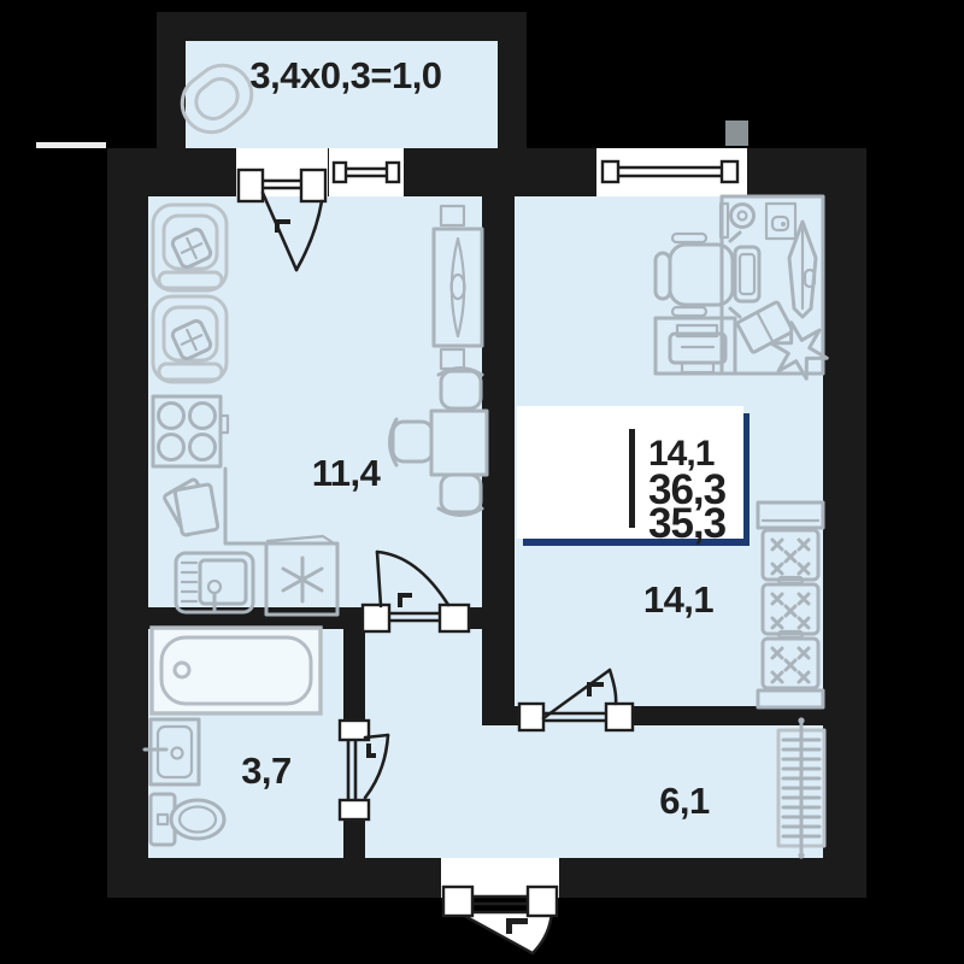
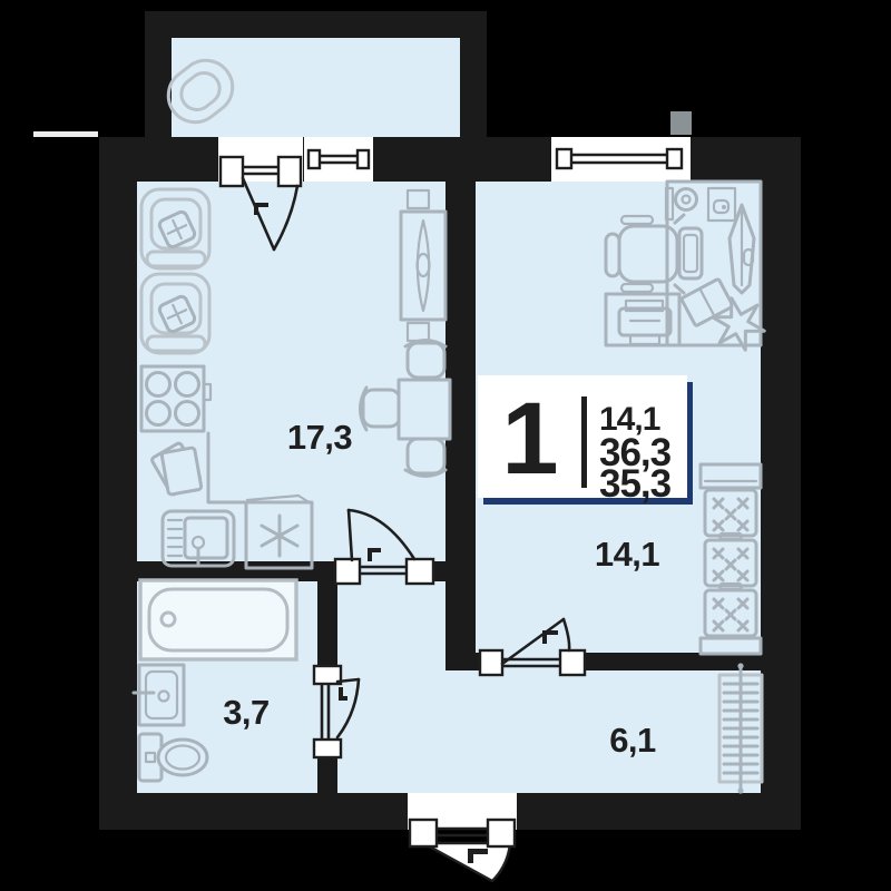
+ 1
  14,1
  36,3
  35,3
- 3,4x0,3=1,0
- 11,4
+ 17,3
  14,1
  3,7
  6,1
